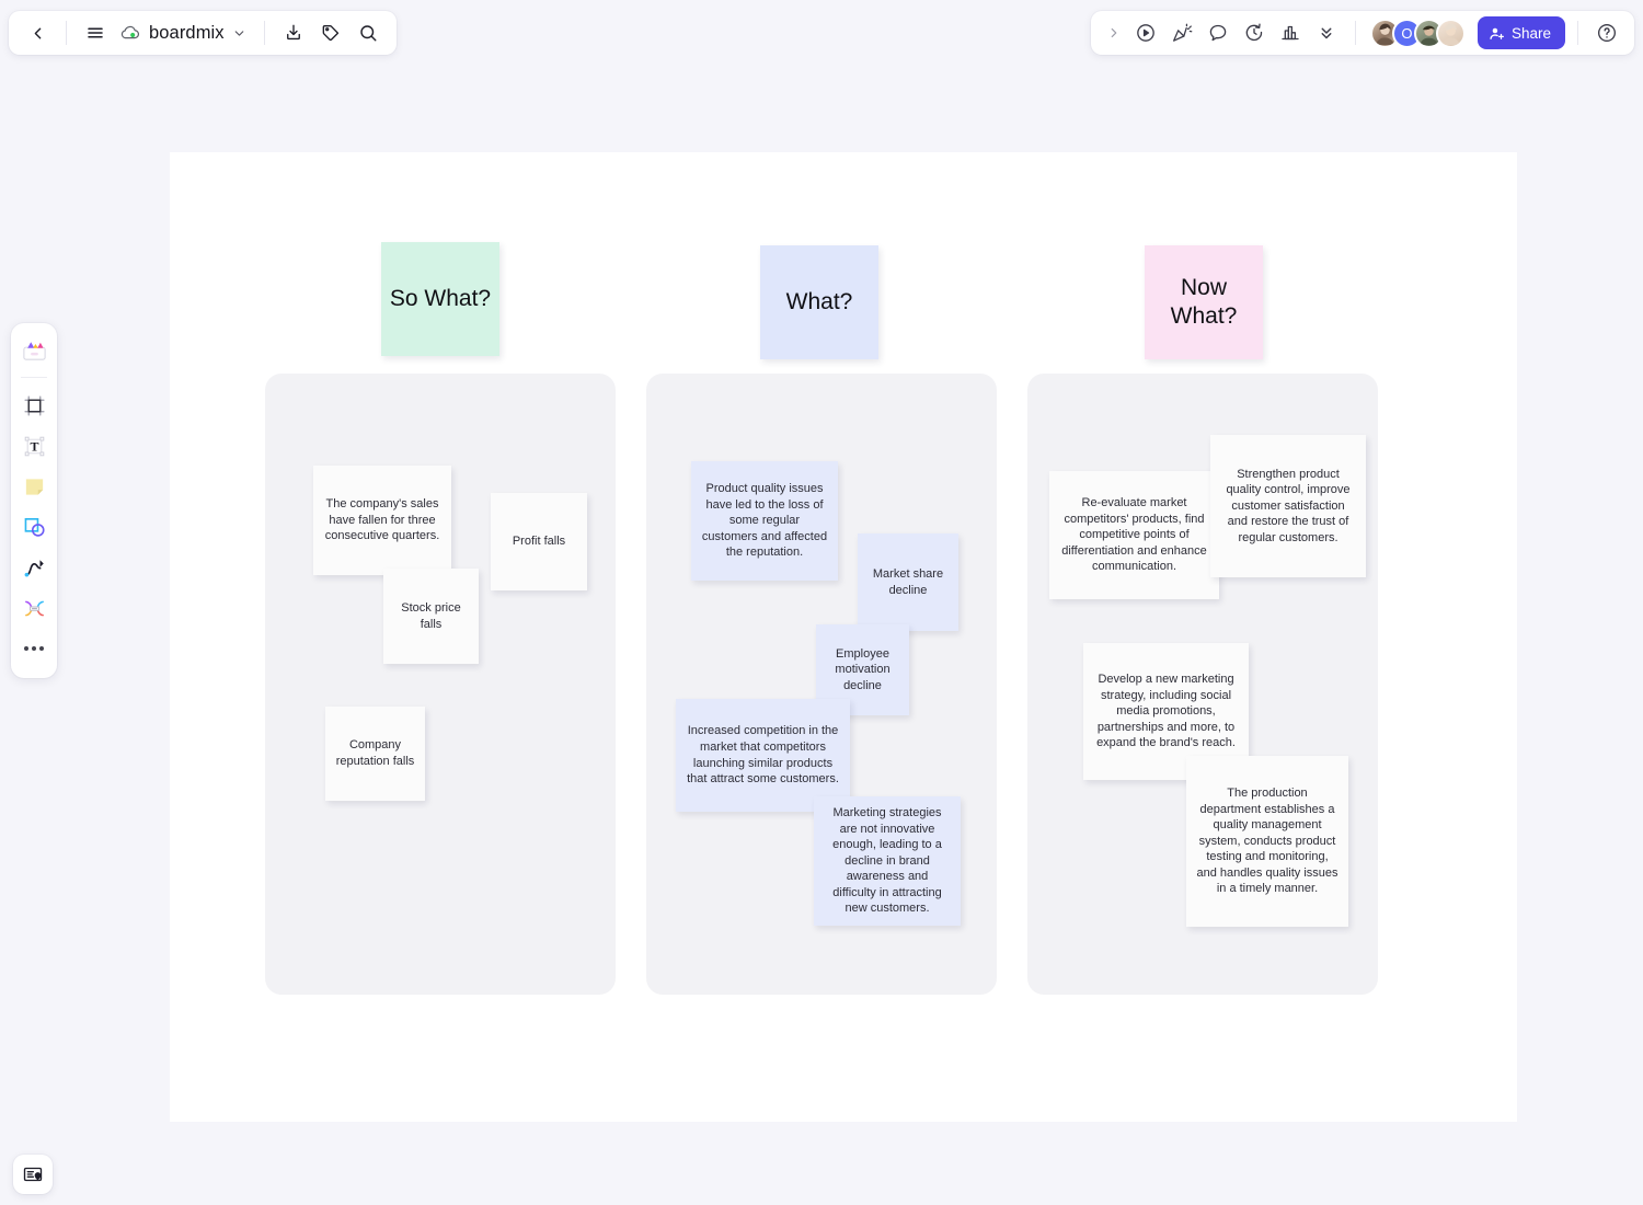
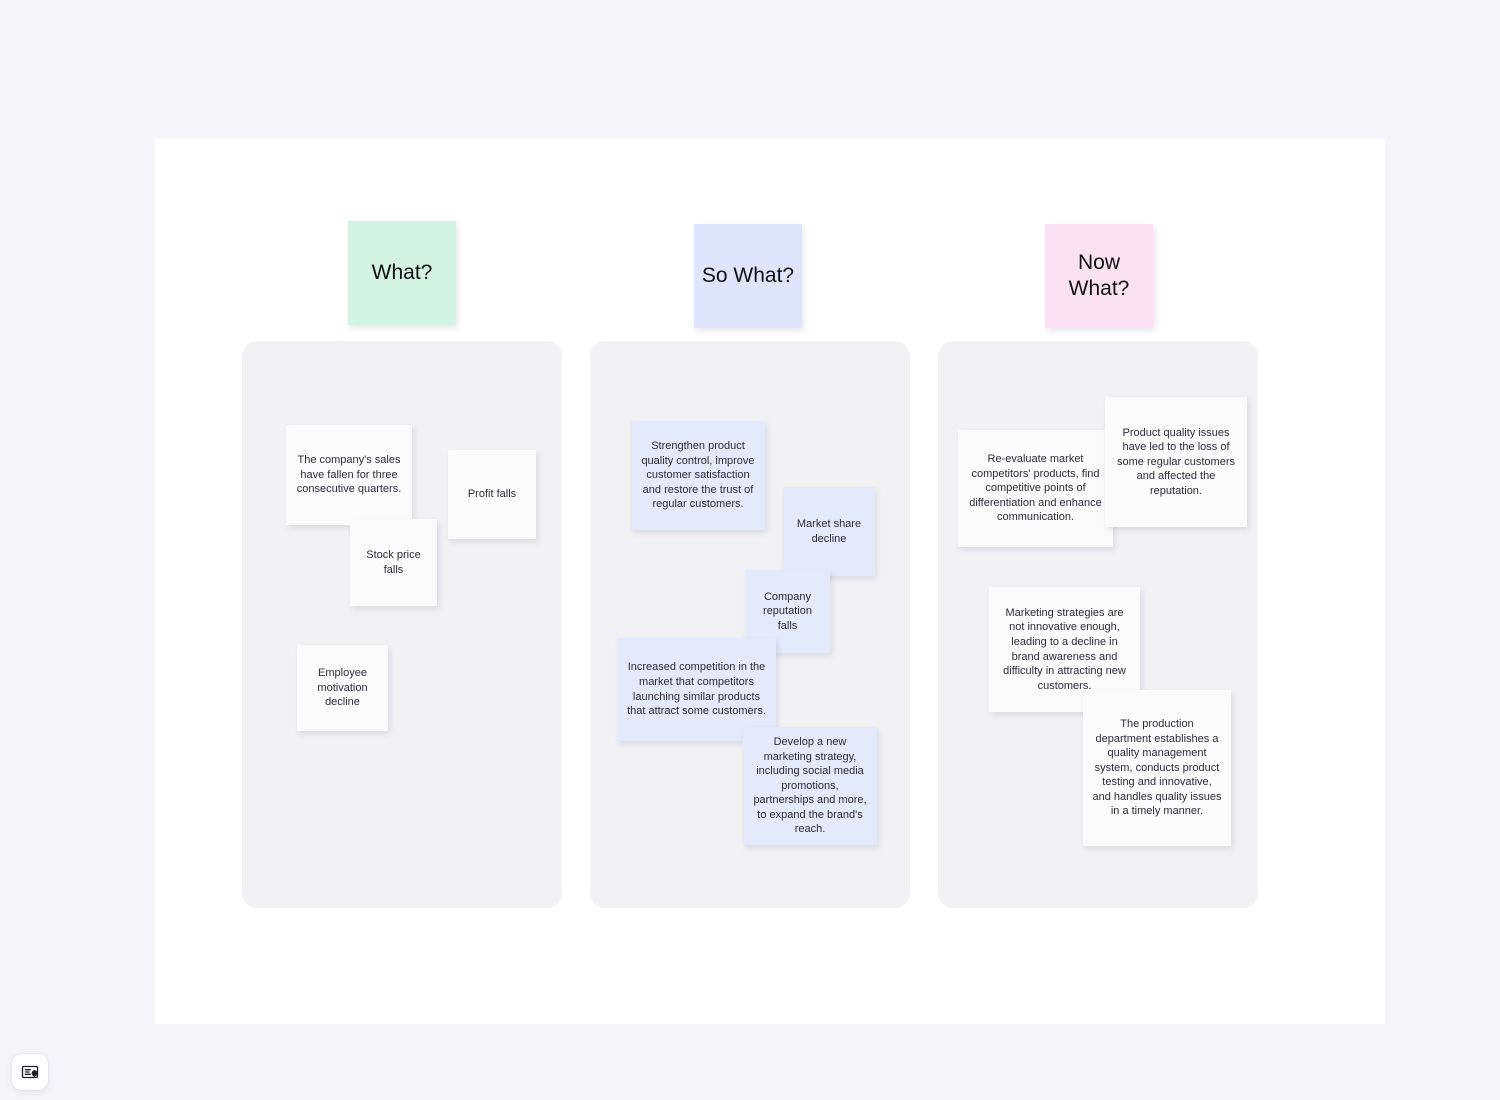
- boardmix
- O
- Share
- T
- So What?
+ What?
  The company's sales have fallen for three consecutive quarters.
  Profit falls
  Stock price falls
- Company reputation falls
+ Employee motivation decline
- What?
+ So What?
- Product quality issues have led to the loss of some regular customers and affected the reputation.
+ Strengthen product quality control, improve customer satisfaction and restore the trust of regular customers.
  Market share decline
- Employee motivation decline
+ Company reputation falls
  Increased competition in the market that competitors launching similar products that attract some customers.
- Marketing strategies are not innovative enough, leading to a decline in brand awareness and difficulty in attracting new customers.
+ Develop a new marketing strategy, including social media promotions, partnerships and more, to expand the brand's reach.
  Now What?
  Re-evaluate market competitors' products, find competitive points of differentiation and enhance communication.
- Strengthen product quality control, improve customer satisfaction and restore the trust of regular customers.
+ Product quality issues have led to the loss of some regular customers and affected the reputation.
- Develop a new marketing strategy, including social media promotions, partnerships and more, to expand the brand's reach.
+ Marketing strategies are not innovative enough, leading to a decline in brand awareness and difficulty in attracting new customers.
- The production department establishes a quality management system, conducts product testing and monitoring, and handles quality issues in a timely manner.
+ The production department establishes a quality management system, conducts product testing and innovative, and handles quality issues in a timely manner.
